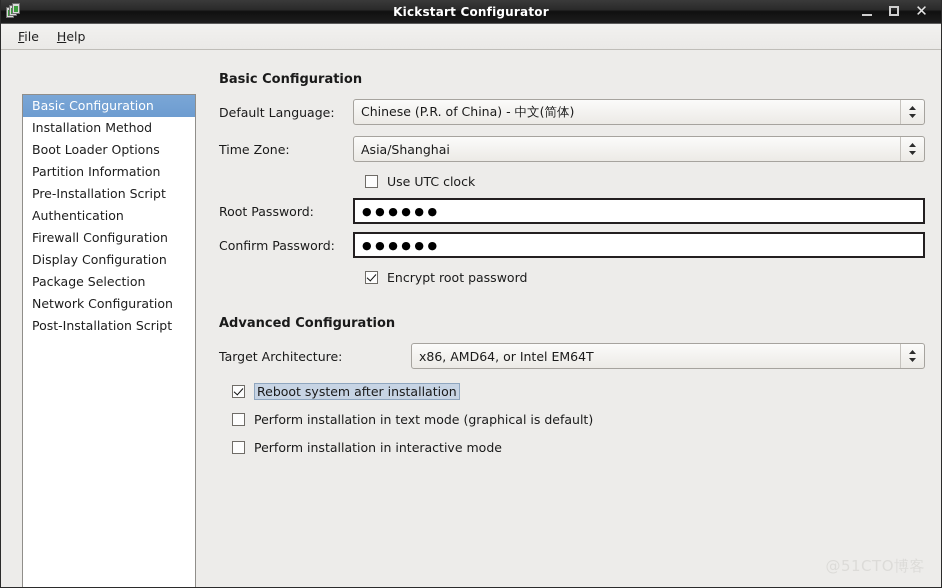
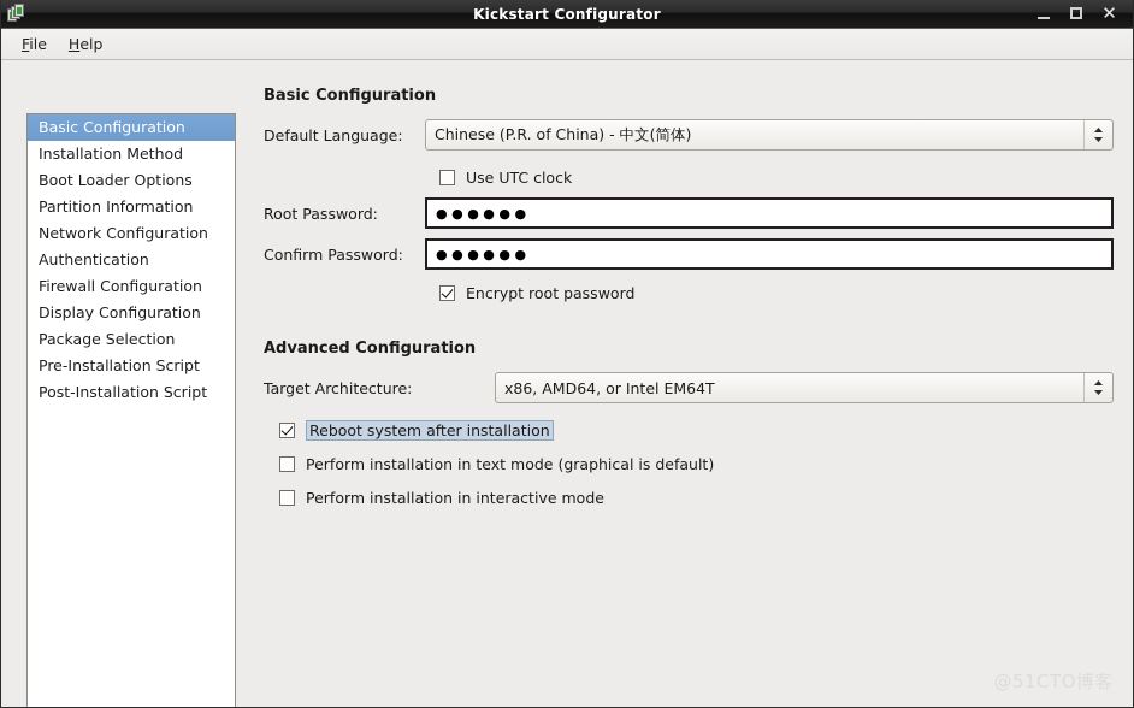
  Kickstart Configurator
  ✕
  File
  Help
  Basic Configuration
  Installation Method
  Boot Loader Options
  Partition Information
- Pre-Installation Script
+ Network Configuration
  Authentication
  Firewall Configuration
  Display Configuration
  Package Selection
- Network Configuration
+ Pre-Installation Script
  Post-Installation Script
  Basic Configuration
  Default Language:
  Chinese (P.R. of China) - 中文(简体)
- Time Zone:
- Asia/Shanghai
  Use UTC clock
  Root Password:
  ●●●●●●
  Confirm Password:
  ●●●●●●
  Encrypt root password
  Advanced Configuration
  Target Architecture:
  x86, AMD64, or Intel EM64T
  Reboot system after installation
  Perform installation in text mode (graphical is default)
  Perform installation in interactive mode
